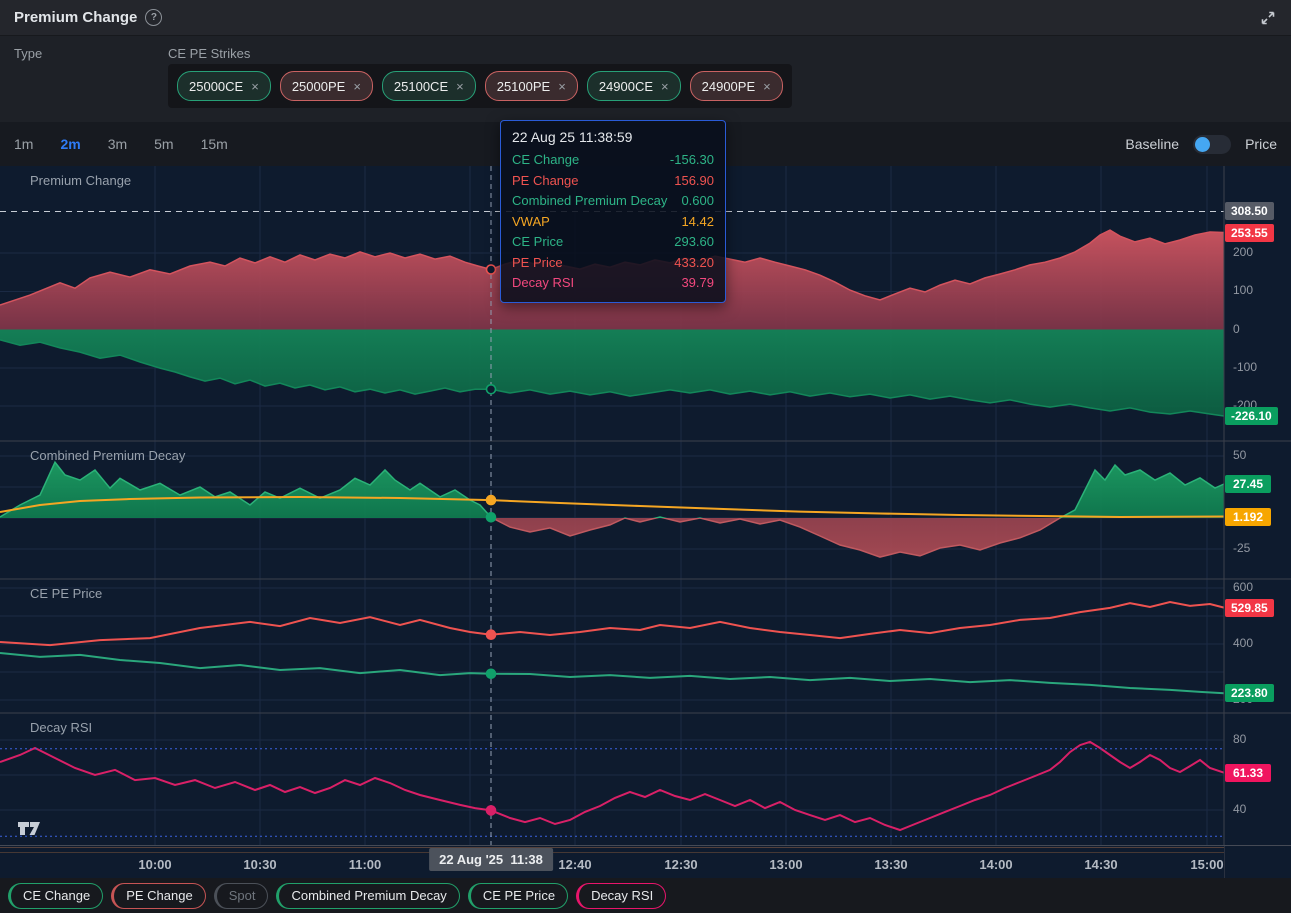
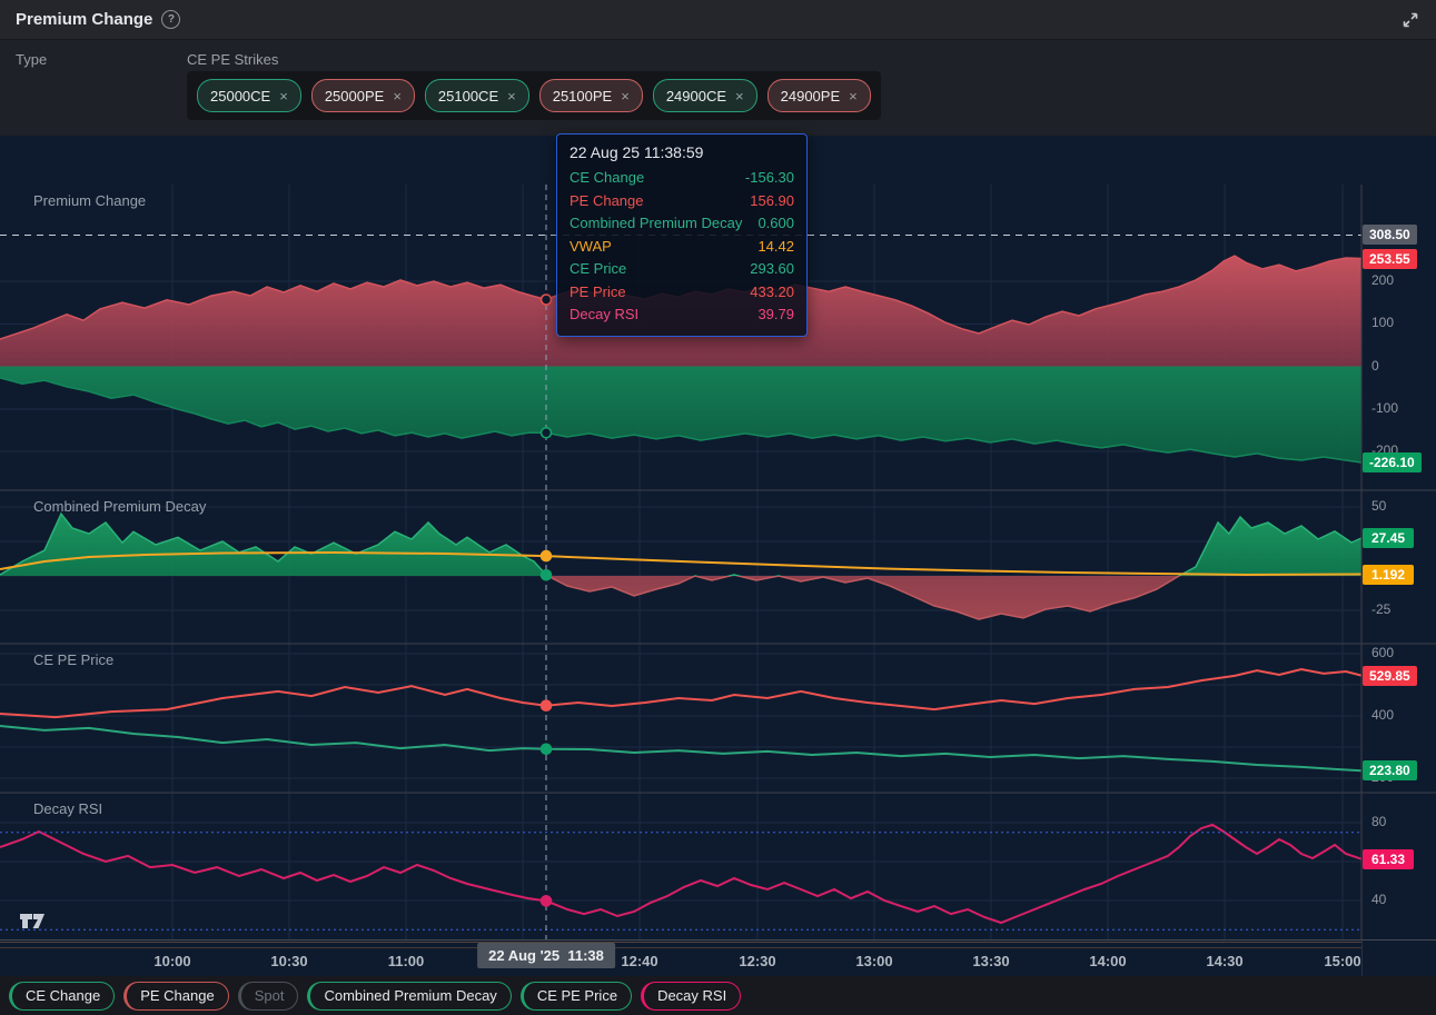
  Premium Change
  ?
  Type
  CE PE Strikes
  25000CE
  ×
  25000PE
  ×
  25100CE
  ×
  25100PE
  ×
  24900CE
  ×
  24900PE
  ×
- 1m
- 2m
- 3m
- 5m
- 15m
- Baseline
- Price
  22 Aug 25 11:38:59
  CE Change
  -156.30
  PE Change
  156.90
  Combined Premium Decay
  0.600
  VWAP
  14.42
  CE Price
  293.60
  PE Price
  433.20
  Decay RSI
  39.79
  10:00
  10:30
  11:00
  12:40
  12:30
  13:00
  13:30
  14:00
  14:30
  15:00
  22 Aug '25 11:38
  CE Change
  PE Change
  Spot
  Combined Premium Decay
  CE PE Price
  Decay RSI
  Premium Change
  200
  100
  0
  -100
  -200
  Combined Premium Decay
  50
  -25
  CE PE Price
  600
  400
  Decay RSI
  80
  40
  308.50
  253.55
  -226.10
  27.45
  1.192
  529.85
  223.80
  61.33
